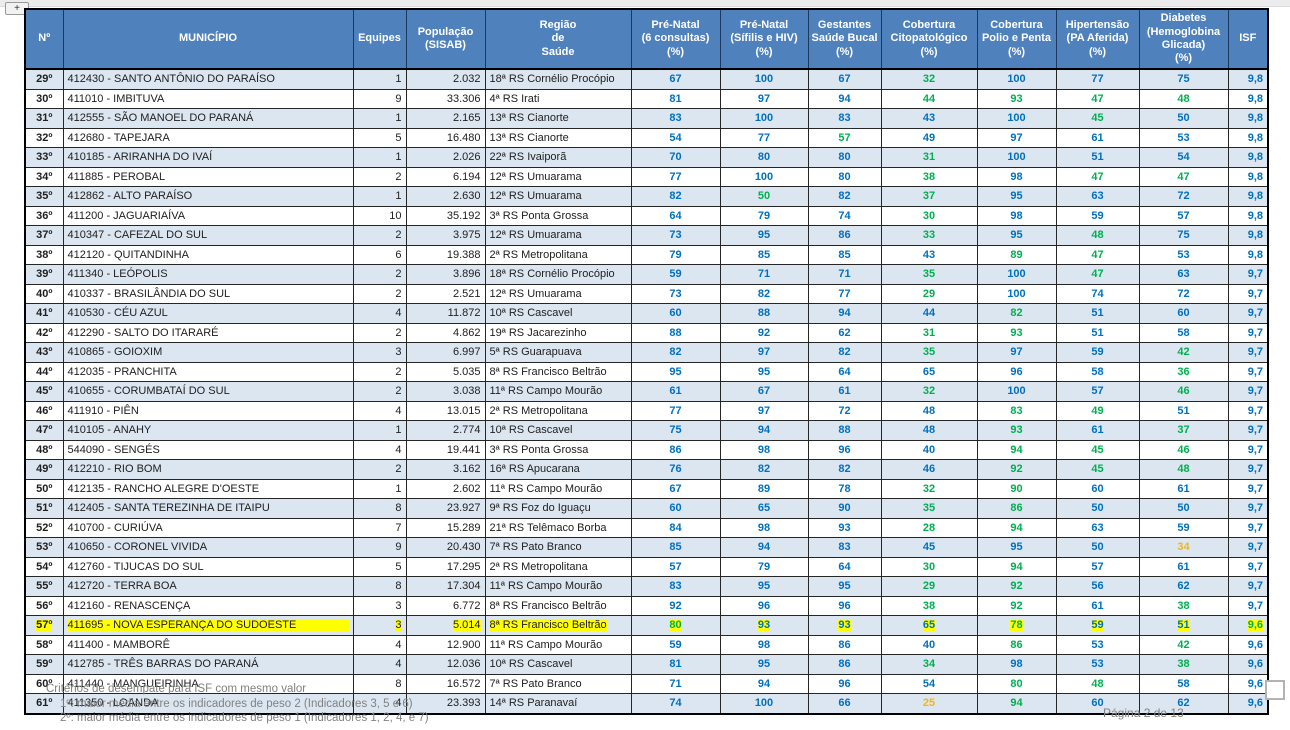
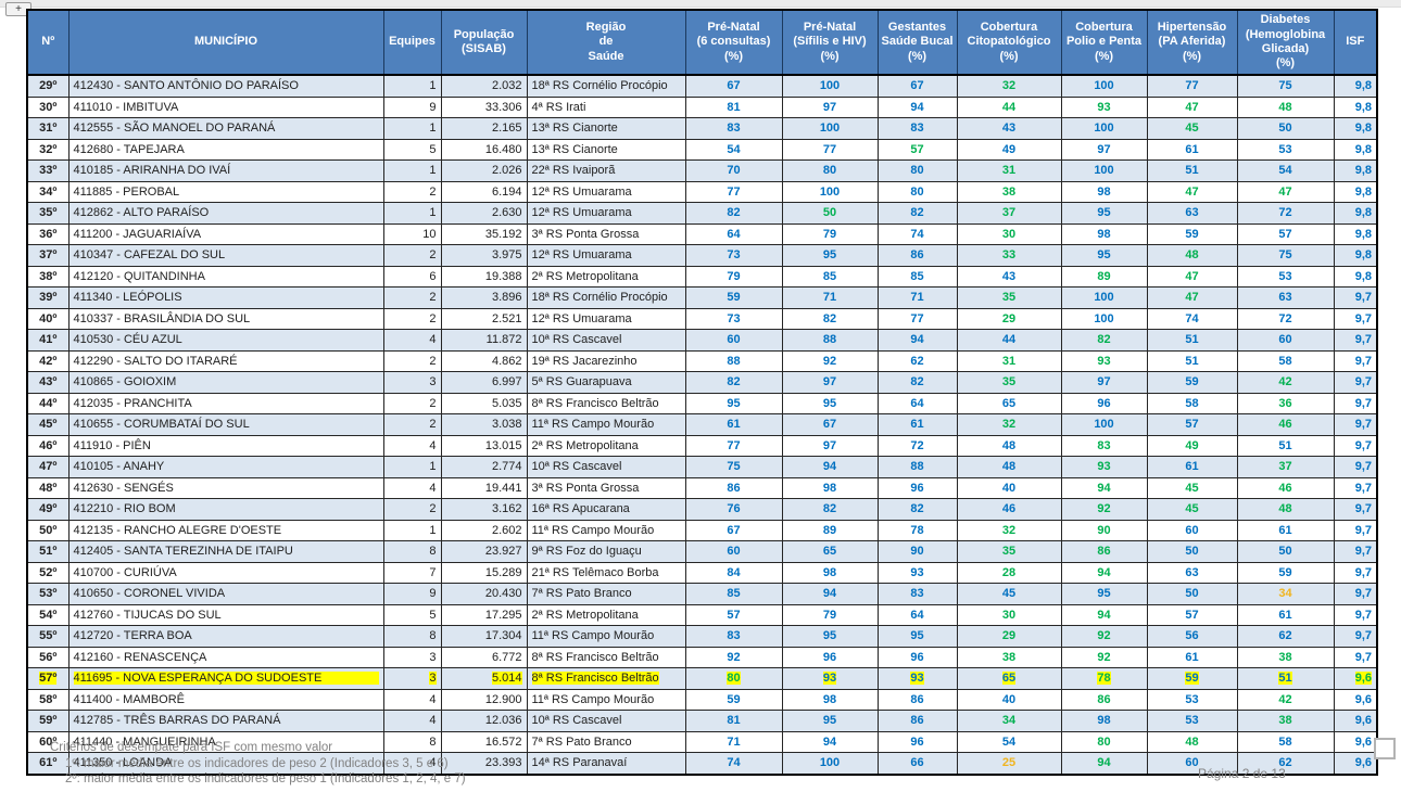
  +
  Nº	MUNICÍPIO	Equipes	População (SISAB)	Região de Saúde	Pré-Natal (6 consultas) (%)	Pré-Natal (Sífilis e HIV) (%)	Gestantes Saúde Bucal (%)	Cobertura Citopatológico (%)	Cobertura Polio e Penta (%)	Hipertensão (PA Aferida) (%)	Diabetes (Hemoglobina Glicada) (%)	ISF
  29º	412430 - SANTO ANTÔNIO DO PARAÍSO	1	2.032	18ª RS Cornélio Procópio	67	100	67	32	100	77	75	9,8
  30º	411010 - IMBITUVA	9	33.306	4ª RS Irati	81	97	94	44	93	47	48	9,8
  31º	412555 - SÃO MANOEL DO PARANÁ	1	2.165	13ª RS Cianorte	83	100	83	43	100	45	50	9,8
  32º	412680 - TAPEJARA	5	16.480	13ª RS Cianorte	54	77	57	49	97	61	53	9,8
  33º	410185 - ARIRANHA DO IVAÍ	1	2.026	22ª RS Ivaiporã	70	80	80	31	100	51	54	9,8
  34º	411885 - PEROBAL	2	6.194	12ª RS Umuarama	77	100	80	38	98	47	47	9,8
  35º	412862 - ALTO PARAÍSO	1	2.630	12ª RS Umuarama	82	50	82	37	95	63	72	9,8
  36º	411200 - JAGUARIAÍVA	10	35.192	3ª RS Ponta Grossa	64	79	74	30	98	59	57	9,8
  37º	410347 - CAFEZAL DO SUL	2	3.975	12ª RS Umuarama	73	95	86	33	95	48	75	9,8
  38º	412120 - QUITANDINHA	6	19.388	2ª RS Metropolitana	79	85	85	43	89	47	53	9,8
  39º	411340 - LEÓPOLIS	2	3.896	18ª RS Cornélio Procópio	59	71	71	35	100	47	63	9,7
  40º	410337 - BRASILÂNDIA DO SUL	2	2.521	12ª RS Umuarama	73	82	77	29	100	74	72	9,7
  41º	410530 - CÉU AZUL	4	11.872	10ª RS Cascavel	60	88	94	44	82	51	60	9,7
  42º	412290 - SALTO DO ITARARÉ	2	4.862	19ª RS Jacarezinho	88	92	62	31	93	51	58	9,7
  43º	410865 - GOIOXIM	3	6.997	5ª RS Guarapuava	82	97	82	35	97	59	42	9,7
  44º	412035 - PRANCHITA	2	5.035	8ª RS Francisco Beltrão	95	95	64	65	96	58	36	9,7
  45º	410655 - CORUMBATAÍ DO SUL	2	3.038	11ª RS Campo Mourão	61	67	61	32	100	57	46	9,7
  46º	411910 - PIÊN	4	13.015	2ª RS Metropolitana	77	97	72	48	83	49	51	9,7
  47º	410105 - ANAHY	1	2.774	10ª RS Cascavel	75	94	88	48	93	61	37	9,7
- 48º	544090 - SENGÉS	4	19.441	3ª RS Ponta Grossa	86	98	96	40	94	45	46	9,7
+ 48º	412630 - SENGÉS	4	19.441	3ª RS Ponta Grossa	86	98	96	40	94	45	46	9,7
  49º	412210 - RIO BOM	2	3.162	16ª RS Apucarana	76	82	82	46	92	45	48	9,7
  50º	412135 - RANCHO ALEGRE D'OESTE	1	2.602	11ª RS Campo Mourão	67	89	78	32	90	60	61	9,7
  51º	412405 - SANTA TEREZINHA DE ITAIPU	8	23.927	9ª RS Foz do Iguaçu	60	65	90	35	86	50	50	9,7
  52º	410700 - CURIÚVA	7	15.289	21ª RS Telêmaco Borba	84	98	93	28	94	63	59	9,7
  53º	410650 - CORONEL VIVIDA	9	20.430	7ª RS Pato Branco	85	94	83	45	95	50	34	9,7
  54º	412760 - TIJUCAS DO SUL	5	17.295	2ª RS Metropolitana	57	79	64	30	94	57	61	9,7
  55º	412720 - TERRA BOA	8	17.304	11ª RS Campo Mourão	83	95	95	29	92	56	62	9,7
  56º	412160 - RENASCENÇA	3	6.772	8ª RS Francisco Beltrão	92	96	96	38	92	61	38	9,7
  57º	411695 - NOVA ESPERANÇA DO SUDOESTE	3	5.014	8ª RS Francisco Beltrão	80	93	93	65	78	59	51	9,6
  58º	411400 - MAMBORÊ	4	12.900	11ª RS Campo Mourão	59	98	86	40	86	53	42	9,6
  59º	412785 - TRÊS BARRAS DO PARANÁ	4	12.036	10ª RS Cascavel	81	95	86	34	98	53	38	9,6
  60º	411440 - MANGUEIRINHA	8	16.572	7ª RS Pato Branco	71	94	96	54	80	48	58	9,6
  61º	411350 - LOANDA	4	23.393	14ª RS Paranavaí	74	100	66	25	94	60	62	9,6
  Critérios de desempate para ISF com mesmo valor
  1º: maior média entre os indicadores de peso 2 (Indicadores 3, 5 e 6)
  2º: maior média entre os indicadores de peso 1 (Indicadores 1, 2, 4, e 7)
  Página 2 de 13
